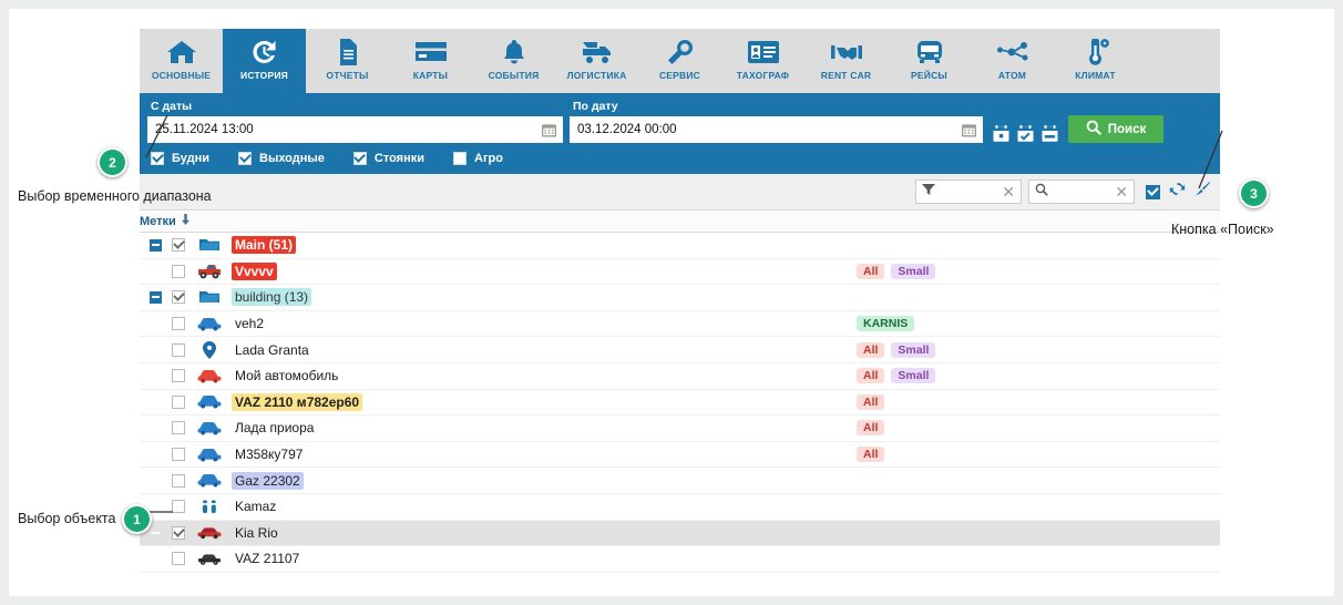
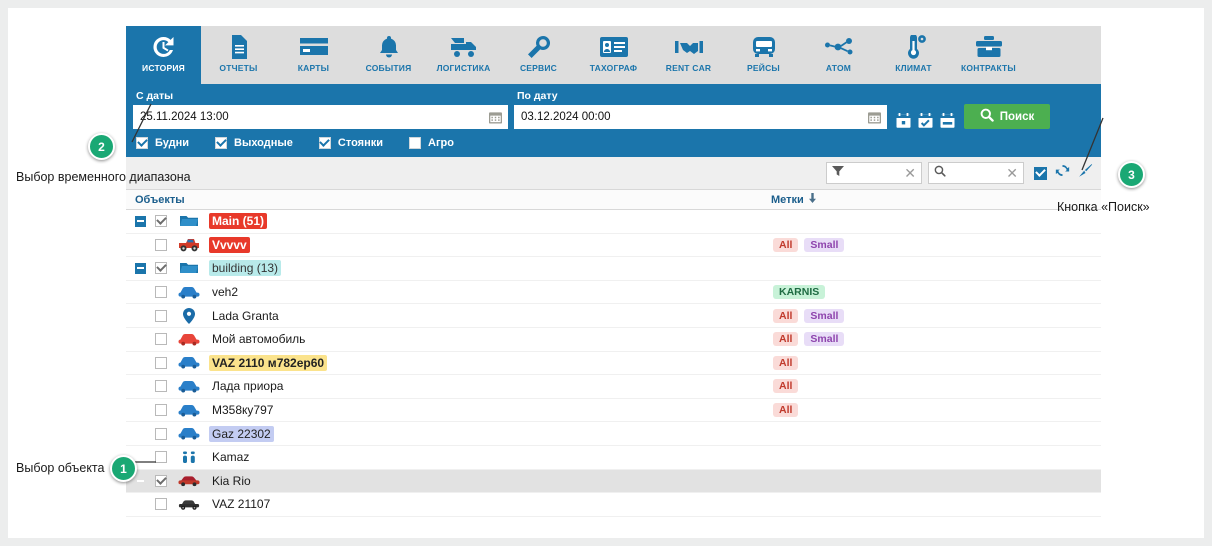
- ОСНОВНЫЕ
  ИСТОРИЯ
  ОТЧЕТЫ
  КАРТЫ
  СОБЫТИЯ
  ЛОГИСТИКА
  СЕРВИС
  ТАХОГРАФ
  RENT CAR
  РЕЙСЫ
  АТОМ
  КЛИМАТ
+ КОНТРАКТЫ
  С даты
  25.11.2024 13:00
  По дату
  03.12.2024 00:00
  Поиск
  Будни
  Выходные
  Стоянки
  Агро
  ✕
  ✕
+ Объекты
  Метки
  Main (51)
  Vvvvv
  All
  Small
  building (13)
  veh2
  KARNIS
  Lada Granta
  All
  Small
  Мой автомобиль
  All
  Small
  VAZ 2110 м782ер60
  All
  Лада приора
  All
  M358ку797
  All
  Gaz 22302
  Kamaz
  Kia Rio
  VAZ 21107
  2
  Выбор временного диапазона
  3
  Кнопка «Поиск»
  1
  Выбор объекта
